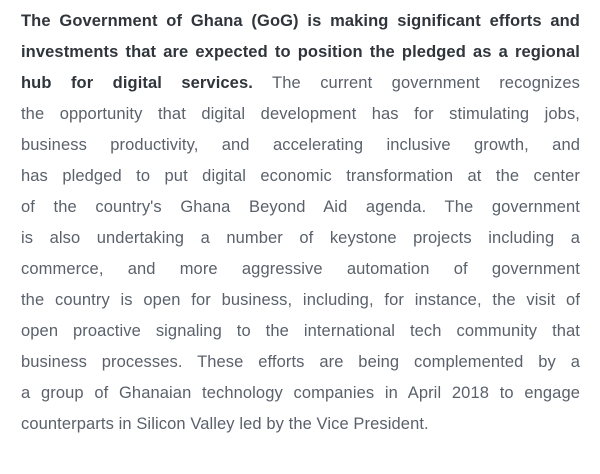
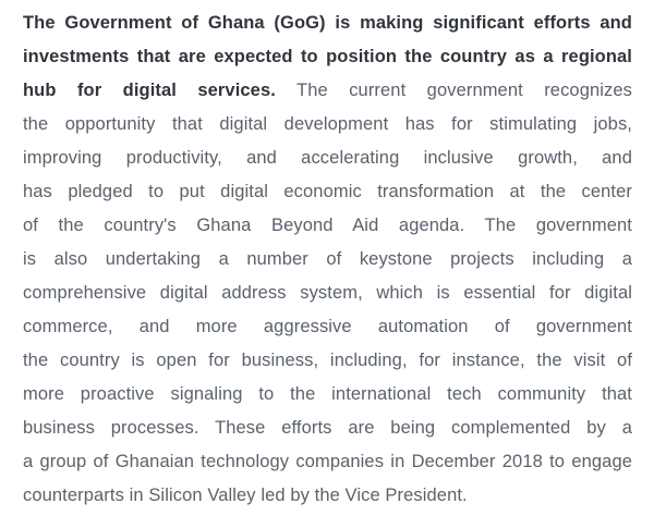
  The Government of Ghana (GoG) is making significant efforts and
- investments that are expected to position the pledged as a regional
+ investments that are expected to position the country as a regional
  hub for digital services. The current government recognizes
  the opportunity that digital development has for stimulating jobs,
- business productivity, and accelerating inclusive growth, and
+ improving productivity, and accelerating inclusive growth, and
  has pledged to put digital economic transformation at the center
  of the country's Ghana Beyond Aid agenda. The government
  is also undertaking a number of keystone projects including a
+ comprehensive digital address system, which is essential for digital
  commerce, and more aggressive automation of government
  the country is open for business, including, for instance, the visit of
- open proactive signaling to the international tech community that
+ more proactive signaling to the international tech community that
  business processes. These efforts are being complemented by a
- a group of Ghanaian technology companies in April 2018 to engage
+ a group of Ghanaian technology companies in December 2018 to engage
  counterparts in Silicon Valley led by the Vice President.
